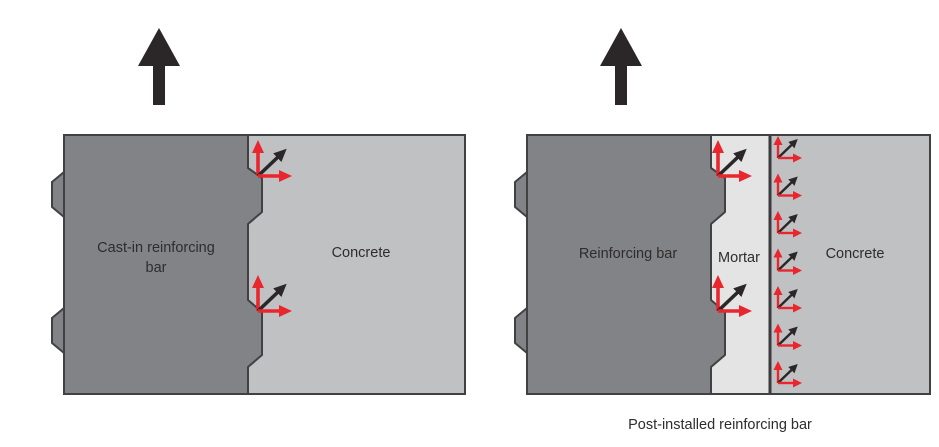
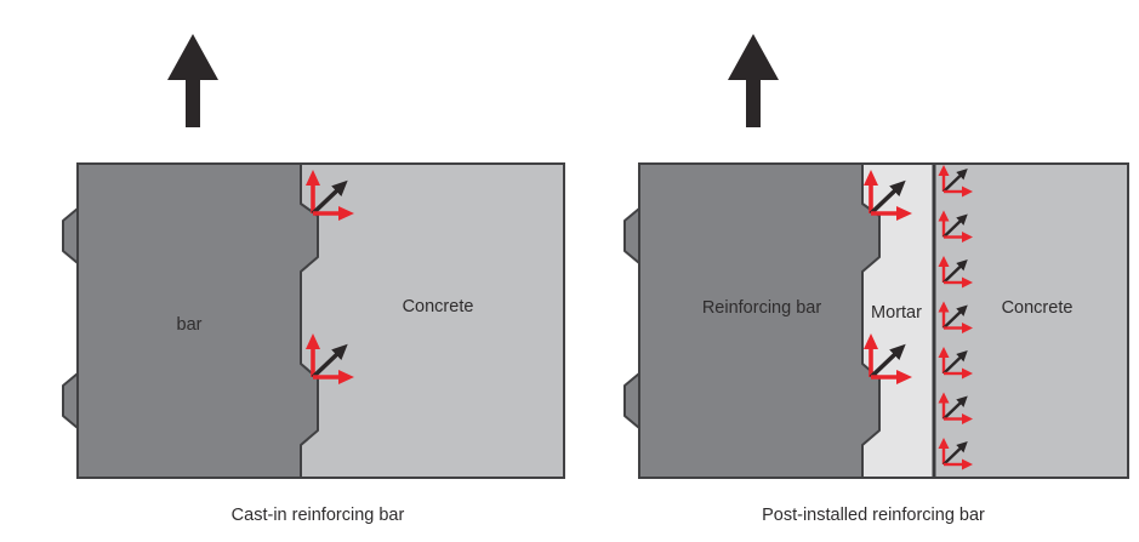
- Cast-in reinforcing
  bar
  Concrete
+ Cast-in reinforcing bar
  Reinforcing bar
  Mortar
  Concrete
  Post-installed reinforcing bar
